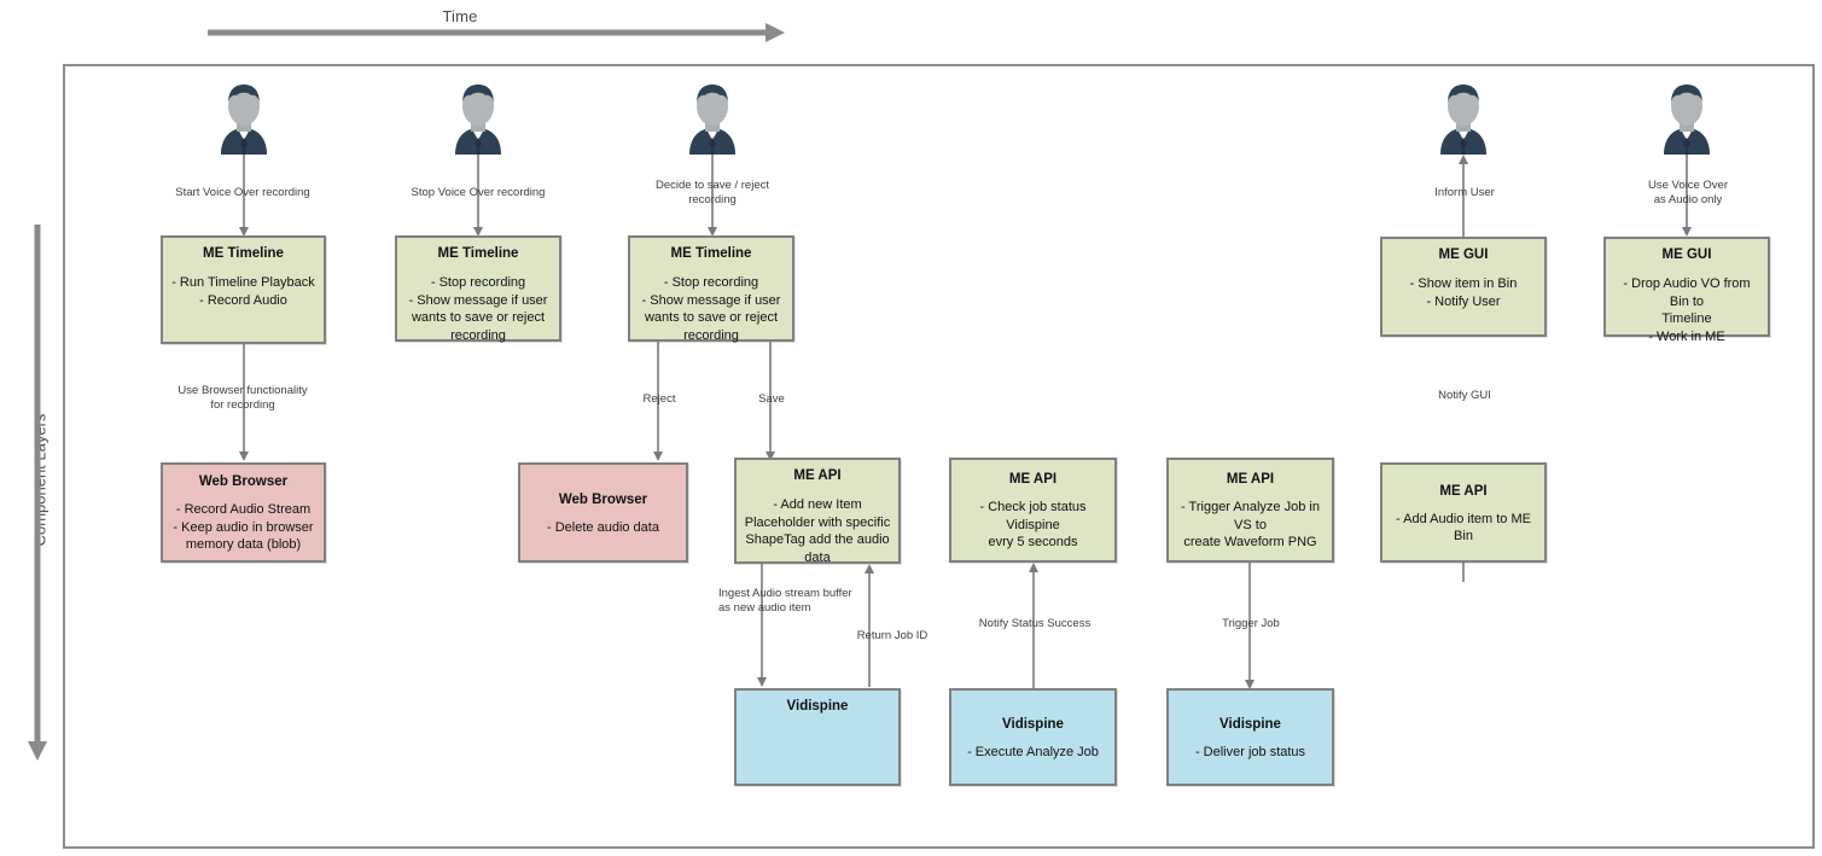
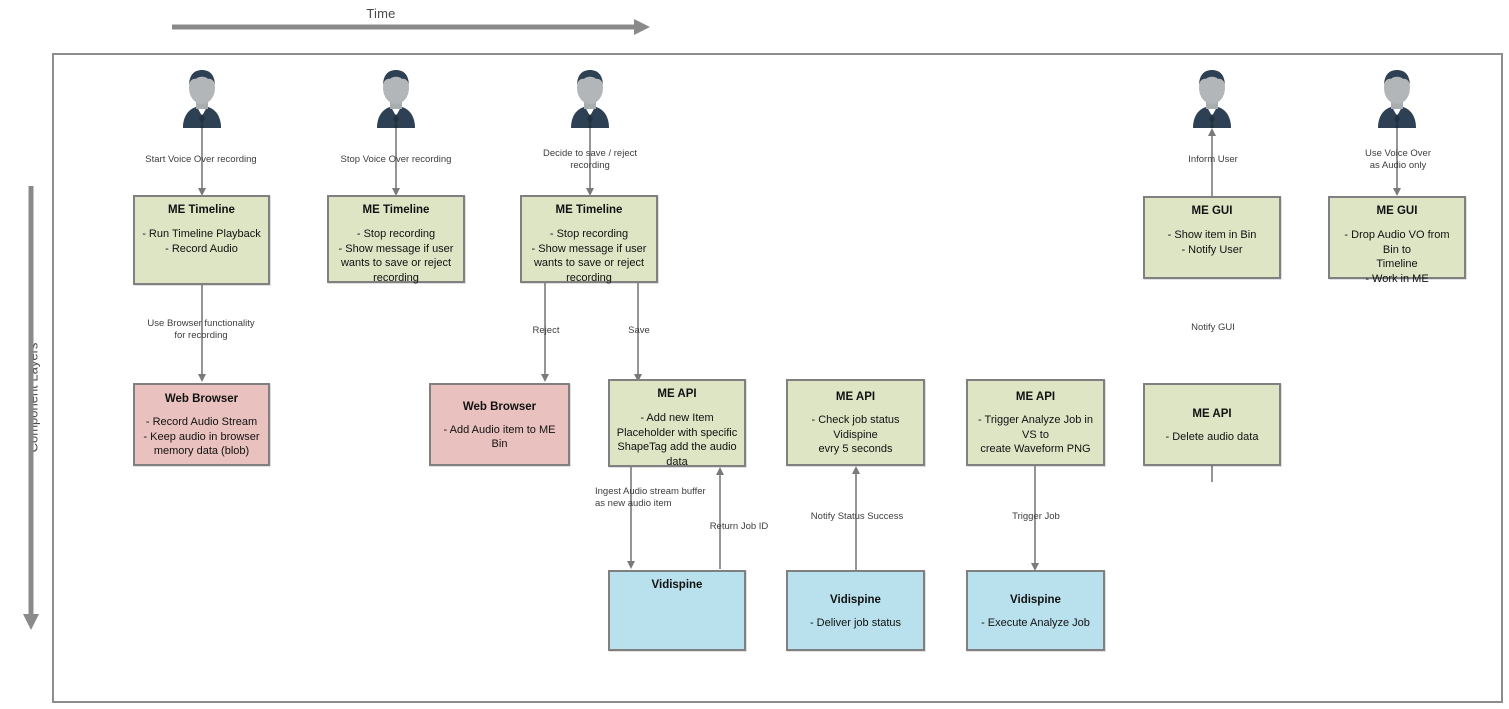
  Time
  Start Voice Over recording
  Stop Voice Over recording
  Decide to save / reject
  recording
  Inform User
  Use Voice Over
  as Audio only
  ME Timeline
  - Run Timeline Playback
  - Record Audio
  ME Timeline
  - Stop recording
  - Show message if user
  wants to save or reject
  recording
  ME Timeline
  - Stop recording
  - Show message if user
  wants to save or reject
  recording
  ME GUI
  - Show item in Bin
  - Notify User
  ME GUI
  - Drop Audio VO from Bin to
  Timeline
  - Work in ME
  Use Browser functionality
  for recording
  Reject
  Save
  Notify GUI
  Web Browser
  - Record Audio Stream
  - Keep audio in browser
  memory data (blob)
  Web Browser
- - Delete audio data
+ - Add Audio item to ME Bin
  ME API
  - Add new Item
  Placeholder with specific
  ShapeTag add the audio
  data
  ME API
  - Check job status Vidispine
  evry 5 seconds
  ME API
  - Trigger Analyze Job in VS to
  create Waveform PNG
  ME API
- - Add Audio item to ME Bin
+ - Delete audio data
  Ingest Audio stream buffer
  as new audio item
  Return Job ID
  Notify Status Success
  Trigger Job
  Vidispine
  Vidispine
- - Execute Analyze Job
+ - Deliver job status
  Vidispine
- - Deliver job status
+ - Execute Analyze Job
